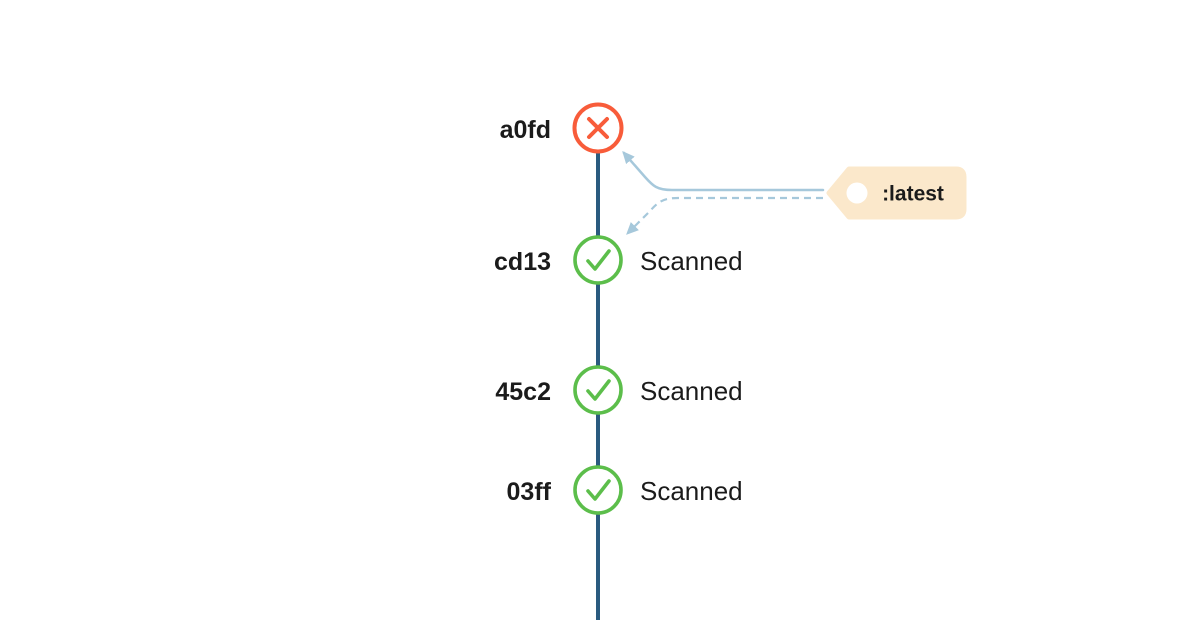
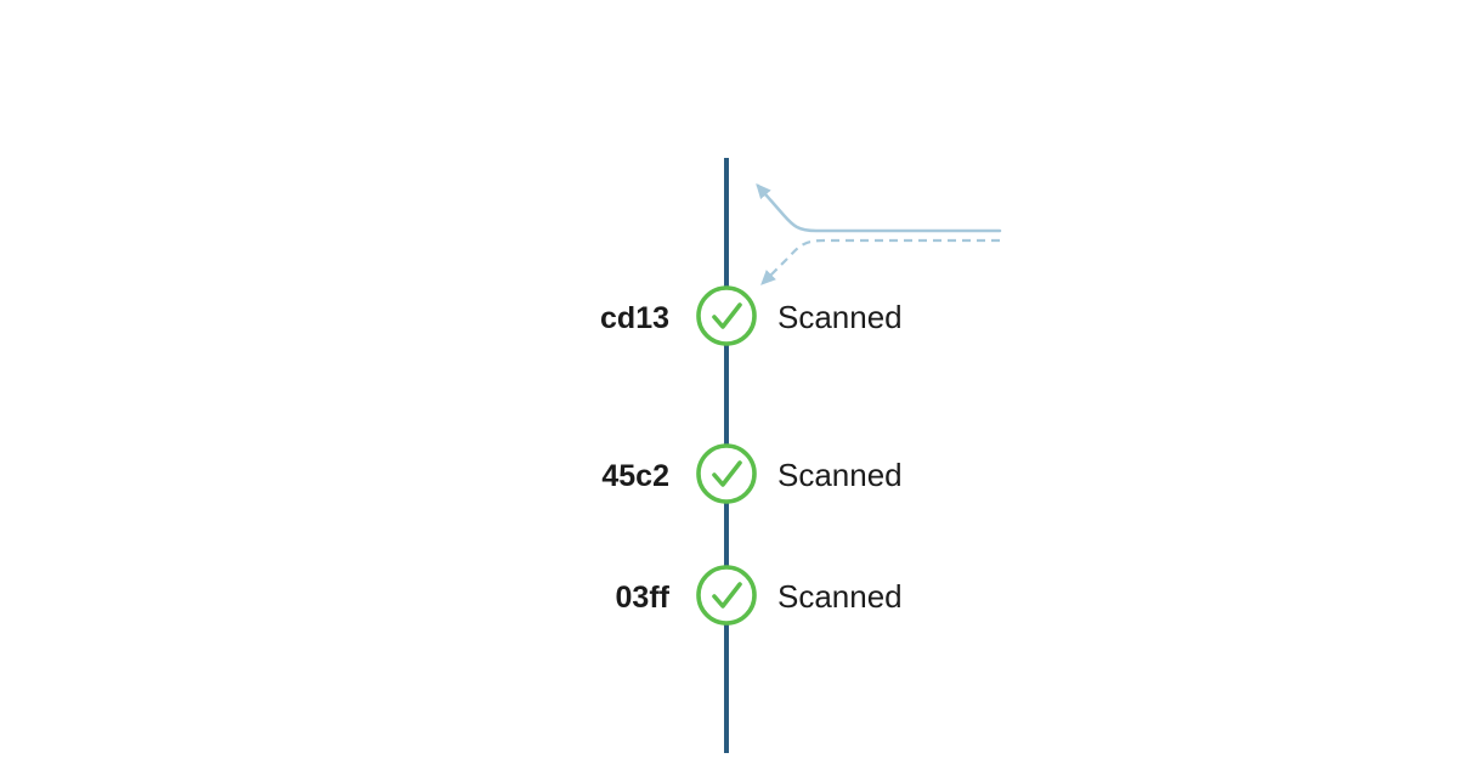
- :latest
- a0fd
  cd13
  Scanned
  45c2
  Scanned
  03ff
  Scanned
